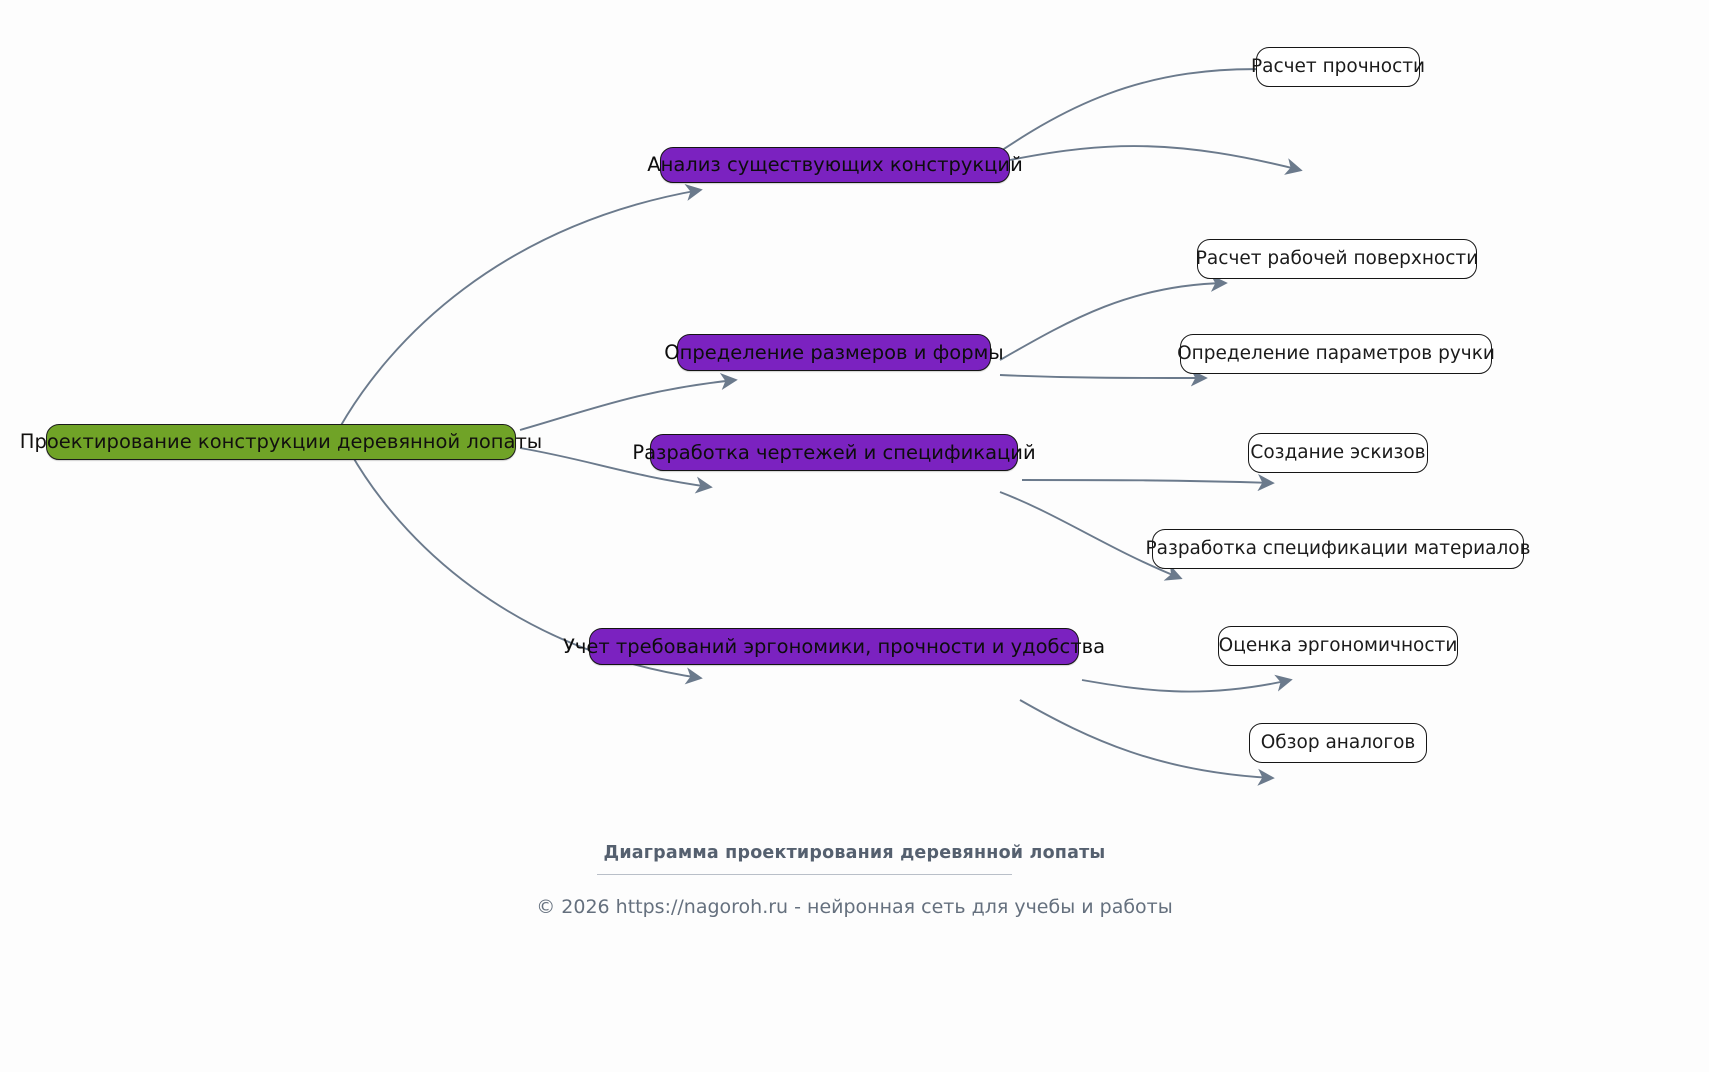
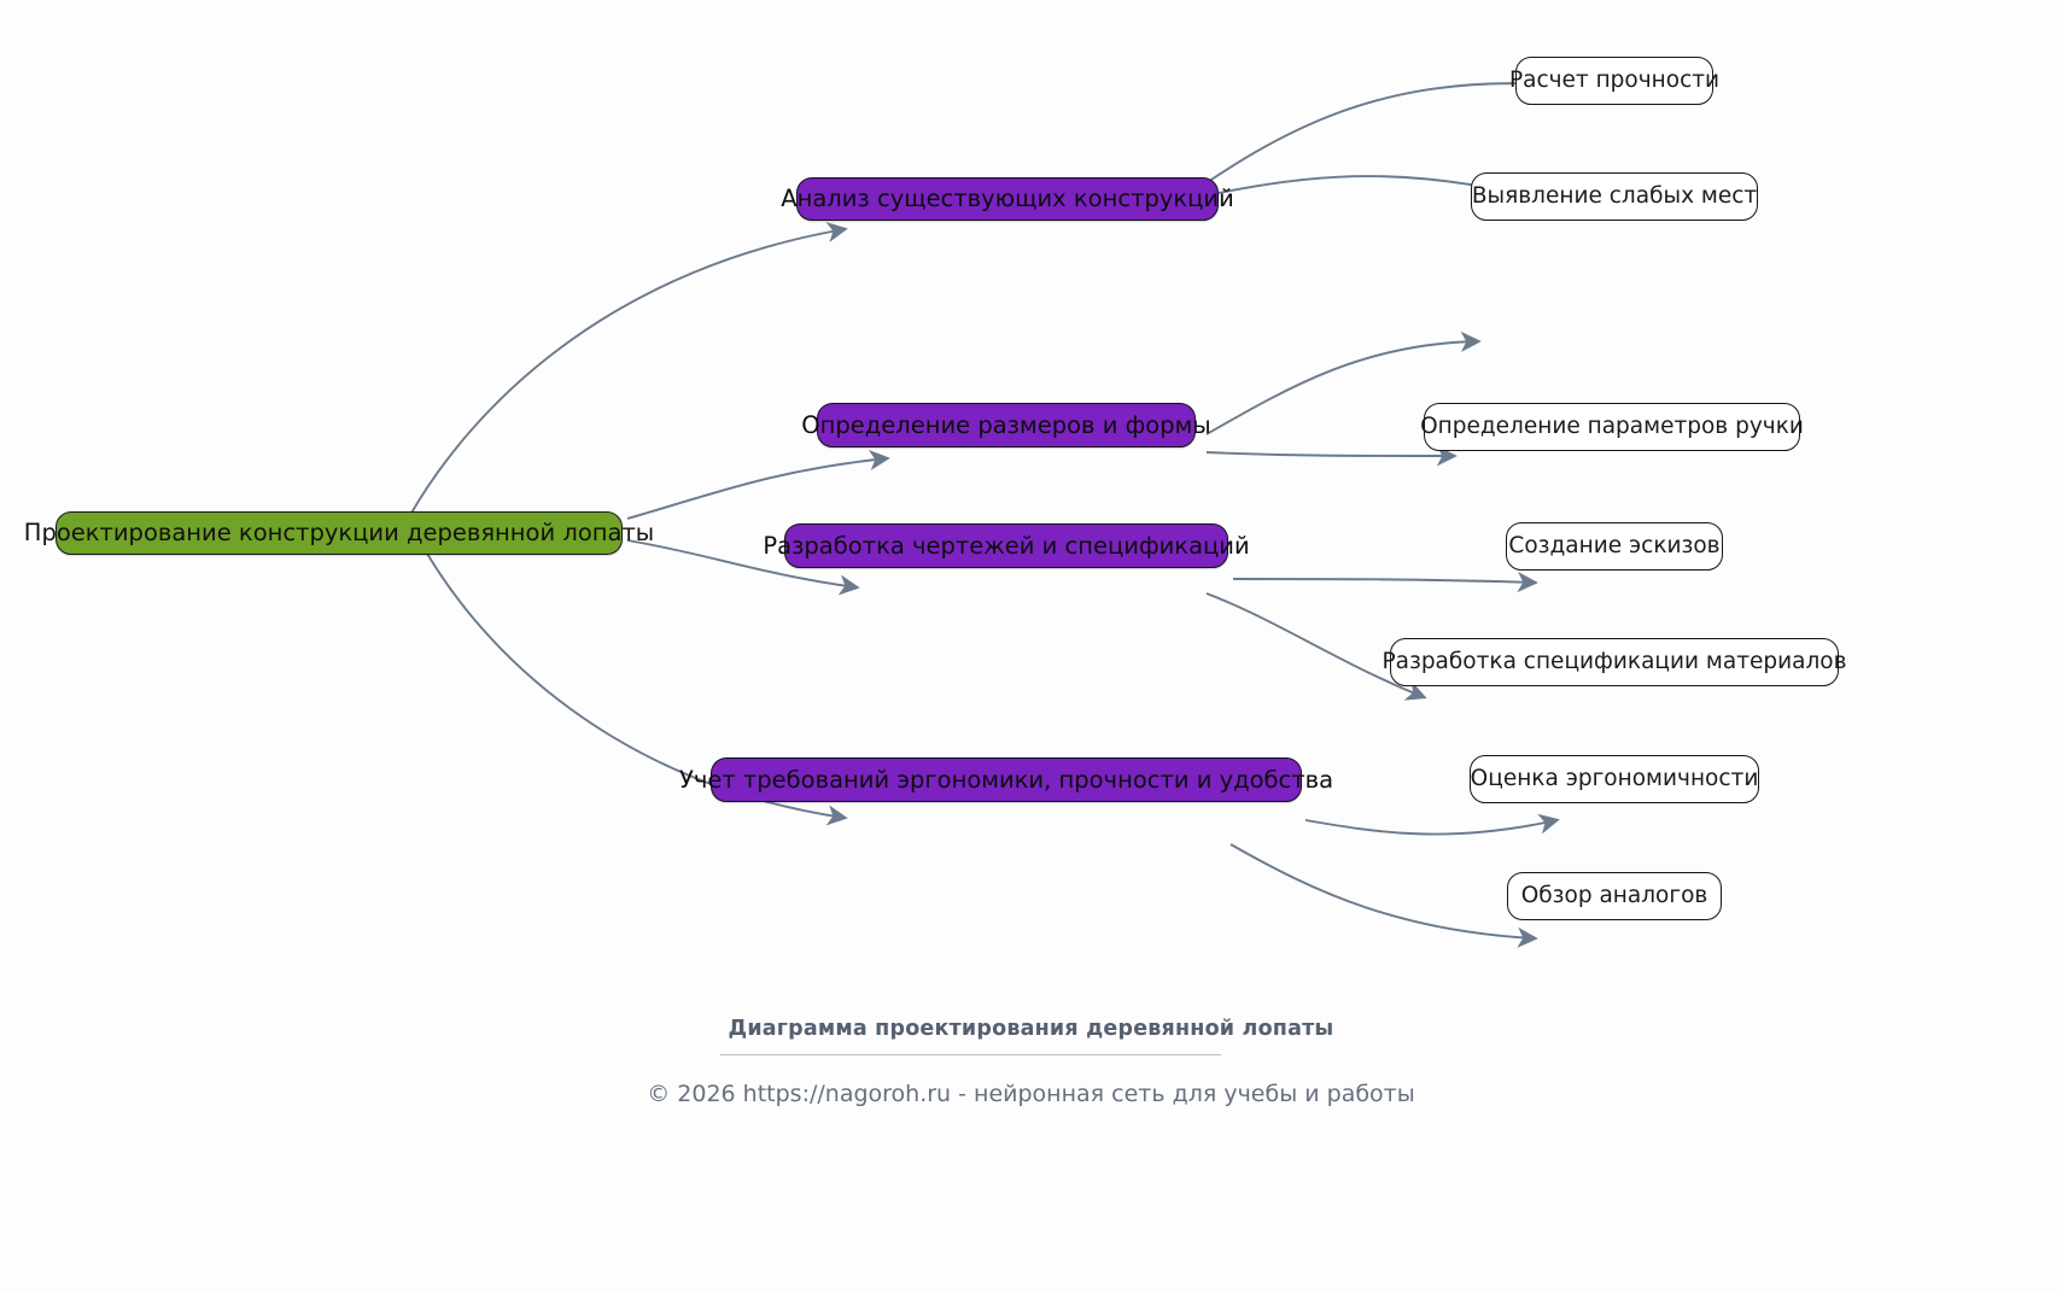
  Проектирование конструкции деревянной лопаты
  Анализ существующих конструкций
  Расчет прочности
+ Выявление слабых мест
  Определение размеров и формы
- Расчет рабочей поверхности
  Определение параметров ручки
  Разработка чертежей и спецификаций
  Создание эскизов
  Разработка спецификации материалов
  Учет требований эргономики, прочности и удобства
  Оценка эргономичности
  Обзор аналогов
  Диаграмма проектирования деревянной лопаты
  © 2026 https://nagoroh.ru - нейронная сеть для учебы и работы
